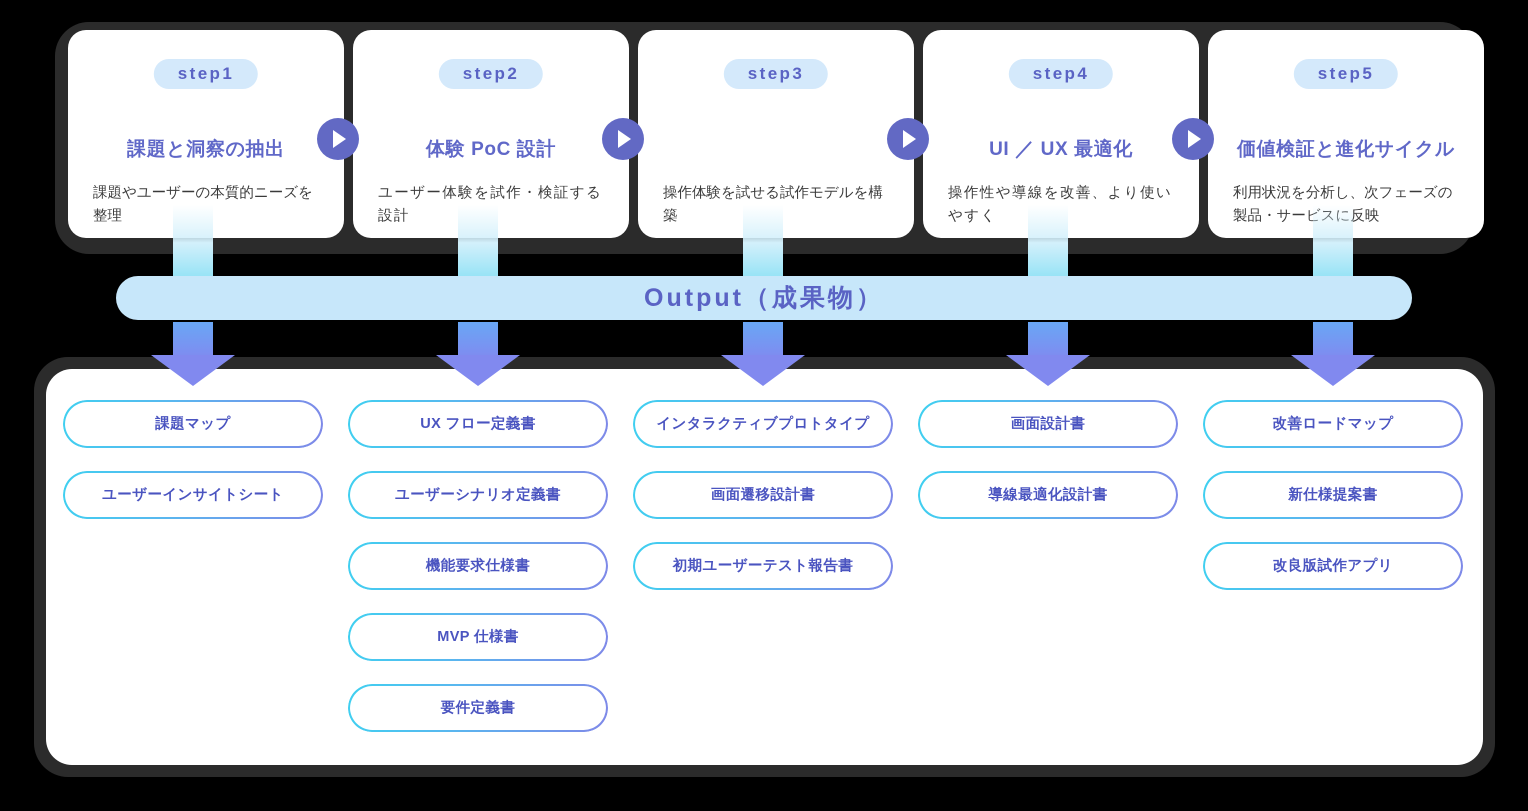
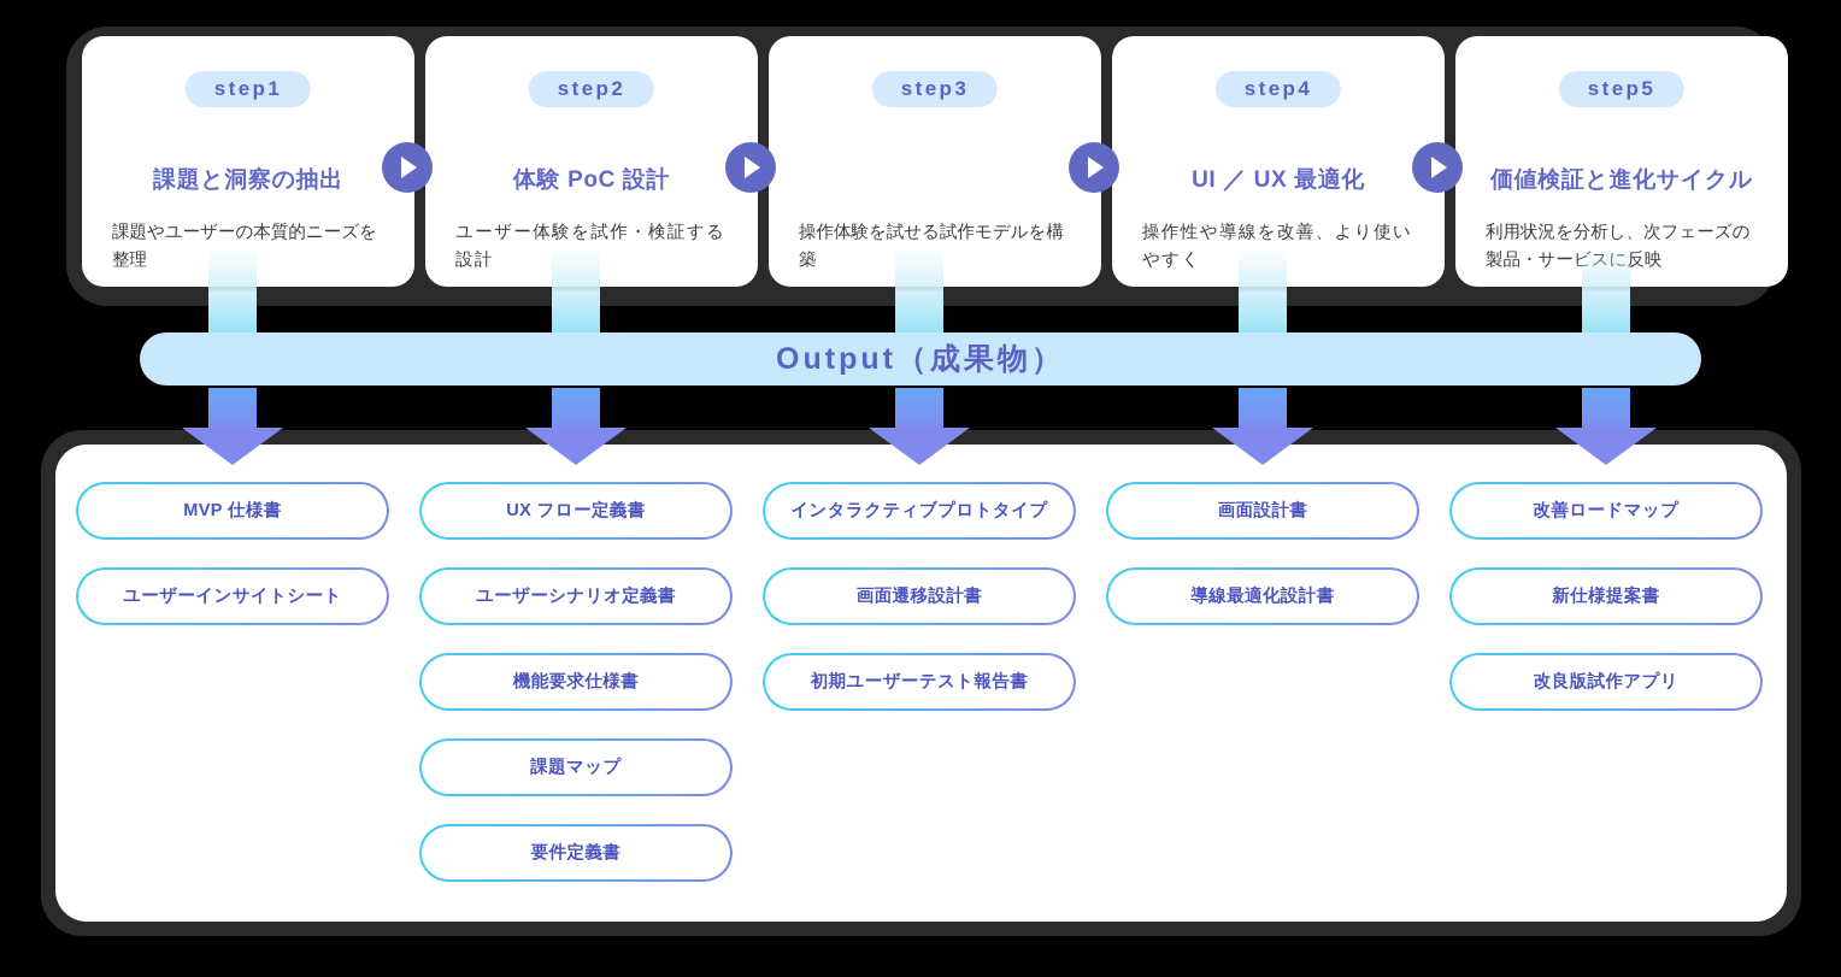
  step1
  課題と洞察の抽出
  課題やユーザーの本質的ニーズを整理
  step2
  体験 PoC 設計
  ユーザー体験を試作・検証する設計
  step3
  操作体験を試せる試作モデルを構築
  step4
  UI ／ UX 最適化
  操作性や導線を改善、より使いやすく
  step5
  価値検証と進化サイクル
  利用状況を分析し、次フェーズの製品・サー反映
  Output（成果物）
- 課題マップ
+ MVP 仕様書
  ユーザーインサイトシート
  UX フロー定義書
  ユーザーシナリオ定義書
  機能要求仕様書
- MVP 仕様書
+ 課題マップ
  要件定義書
  インタラクティブプロトタイプ
  画面遷移設計書
  初期ユーザーテスト報告書
  画面設計書
  導線最適化設計書
  改善ロードマップ
  新仕様提案書
  改良版試作アプリ
